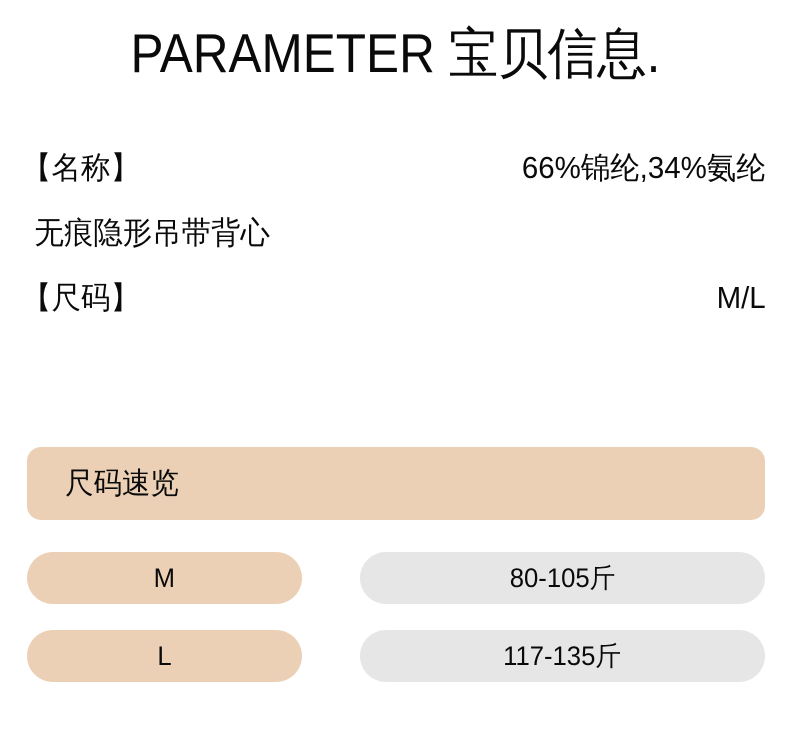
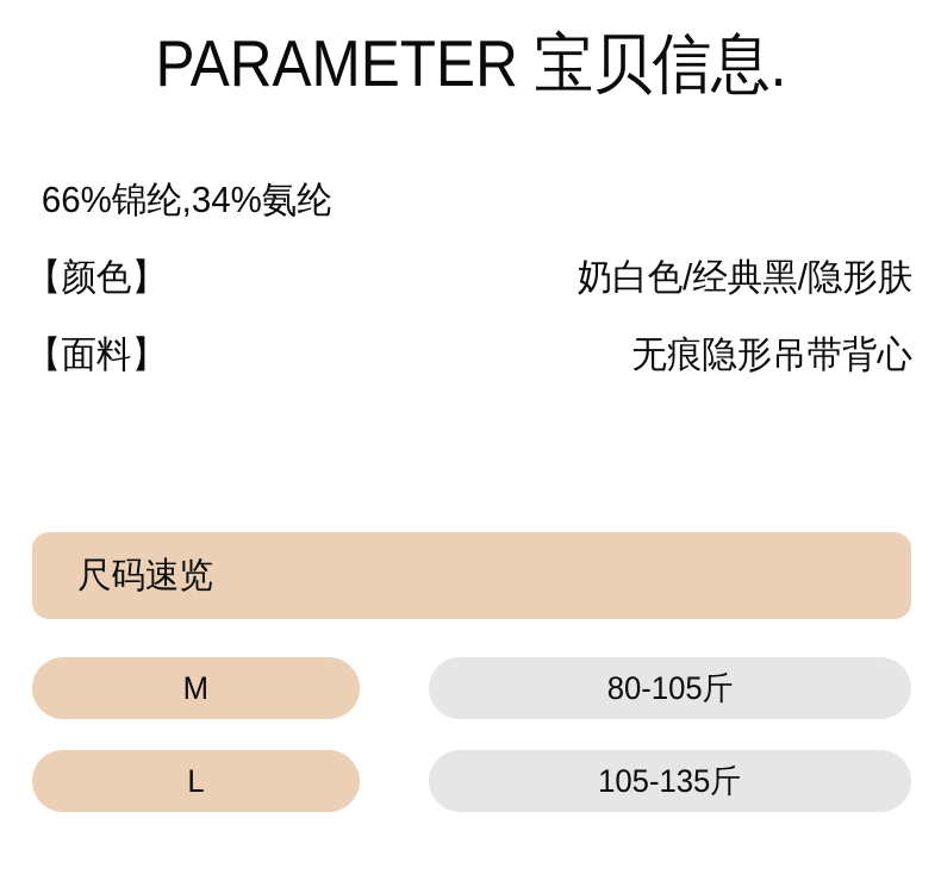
  PARAMETER 宝贝信息.
- 【名称】
  66%锦纶,34%氨纶
+ 【颜色】
+ 奶白色/经典黑/隐形肤
+ 【面料】
  无痕隐形吊带背心
- 【尺码】
- M/L
  尺码速览
  M
  80-105斤
  L
- 117-135斤
+ 105-135斤
